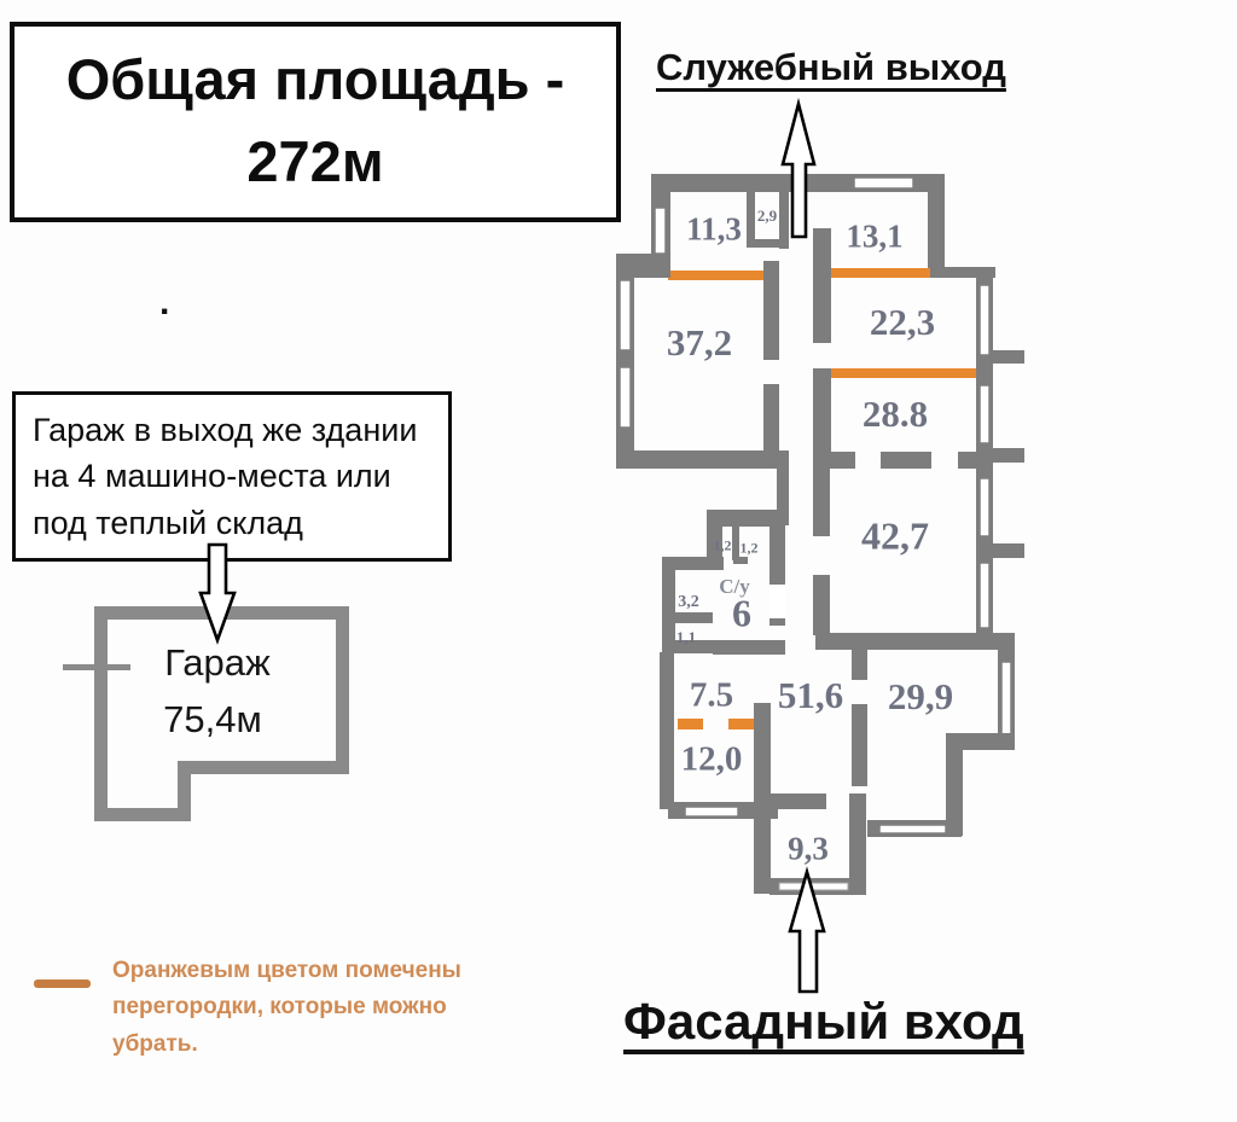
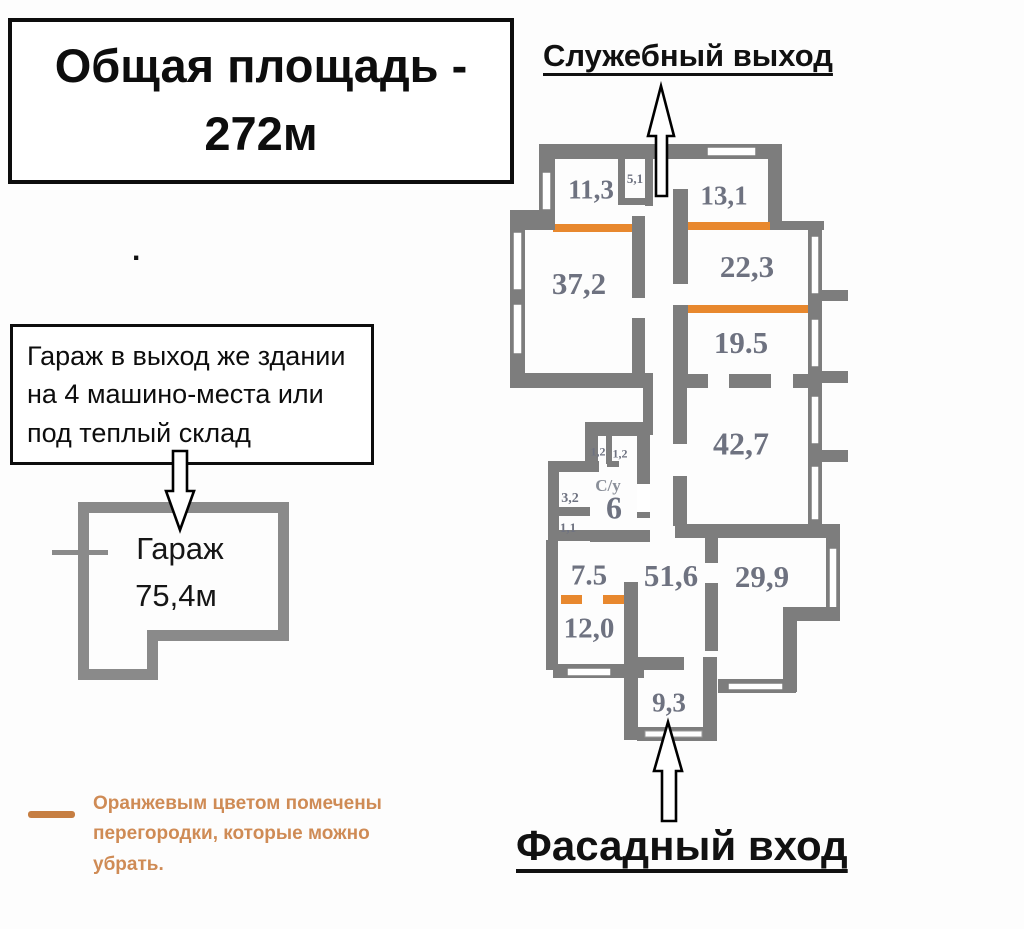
  Общая площадь -
  272м
  .
  Служебный выход
  Фасадный вход
  Гараж в выход же здании
  на 4 машино-места или
  под теплый склад
  11,3
- 2,9
+ 5,1
  13,1
  37,2
  22,3
- 28.8
+ 19.5
  42,7
  1,2
  1,2
  С/у
  6
  3,2
  1,1
  7.5
  51,6
  29,9
  12,0
  9,3
  Гараж
  75,4м
  Оранжевым цветом помечены
  перегородки, которые можно
  убрать.
